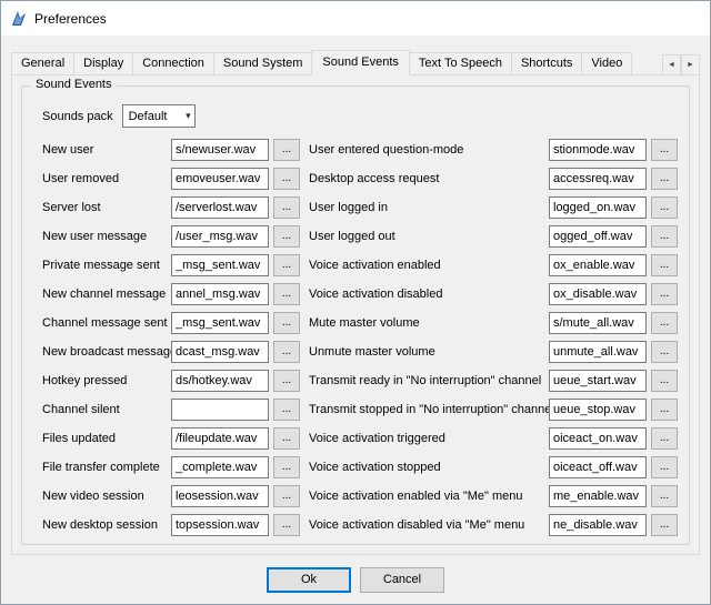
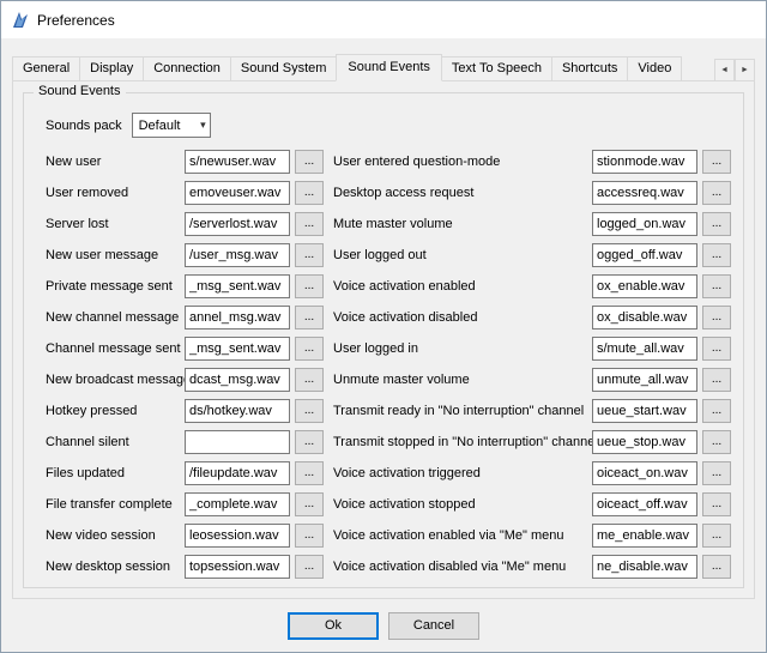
  Preferences
  General
  Display
  Connection
  Sound System
  Sound Events
  Text To Speech
  Shortcuts
  Video
  Sound Events
  Sounds pack
  Default
  ▾
  New user
  s/newuser.wav
  ...
  User removed
  emoveuser.wav
  ...
  Server lost
  /serverlost.wav
  ...
  New user message
  /user_msg.wav
  ...
  Private message sent
  _msg_sent.wav
  ...
  New channel message
  annel_msg.wav
  ...
  Channel message sent
  _msg_sent.wav
  ...
  New broadcast messag
  dcast_msg.wav
  ...
  Hotkey pressed
  ds/hotkey.wav
  ...
  Channel silent
  ...
  Files updated
  /fileupdate.wav
  ...
  File transfer complete
  _complete.wav
  ...
  New video session
  leosession.wav
  ...
  New desktop session
  topsession.wav
  ...
  User entered question-mode
  stionmode.wav
  ...
  Desktop access request
  accessreq.wav
  ...
- User logged in
+ Mute master volume
  logged_on.wav
  ...
  User logged out
  ogged_off.wav
  ...
  Voice activation enabled
  ox_enable.wav
  ...
  Voice activation disabled
  ox_disable.wav
  ...
- Mute master volume
+ User logged in
  s/mute_all.wav
  ...
  Unmute master volume
  unmute_all.wav
  ...
  Transmit ready in "No interruption" channel
  ueue_start.wav
  ...
  Transmit stopped in "No interruption" chann
  ueue_stop.wav
  ...
  Voice activation triggered
  oiceact_on.wav
  ...
  Voice activation stopped
  oiceact_off.wav
  ...
  Voice activation enabled via "Me" menu
  me_enable.wav
  ...
  Voice activation disabled via "Me" menu
  ne_disable.wav
  ...
  Ok
  Cancel
